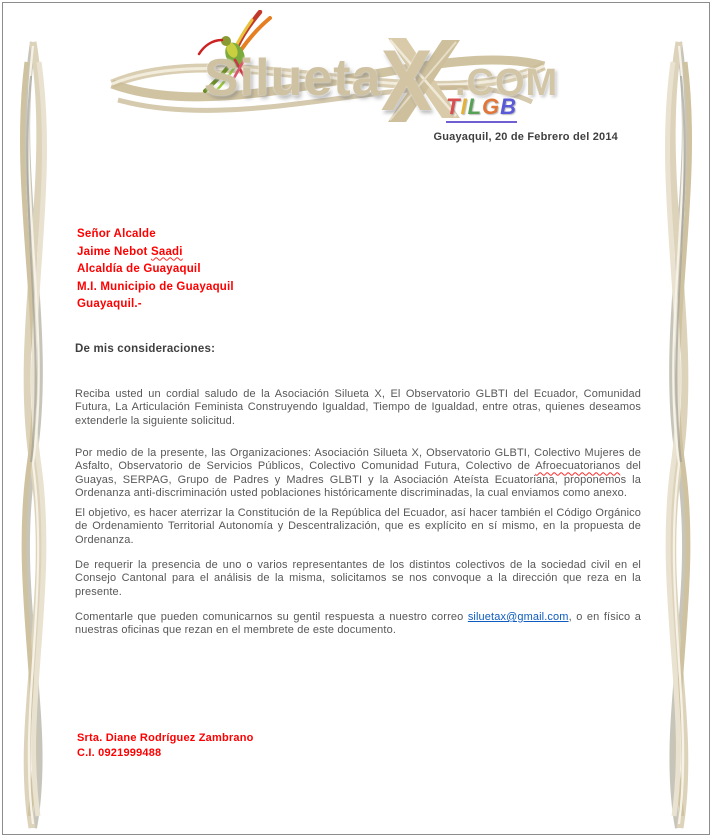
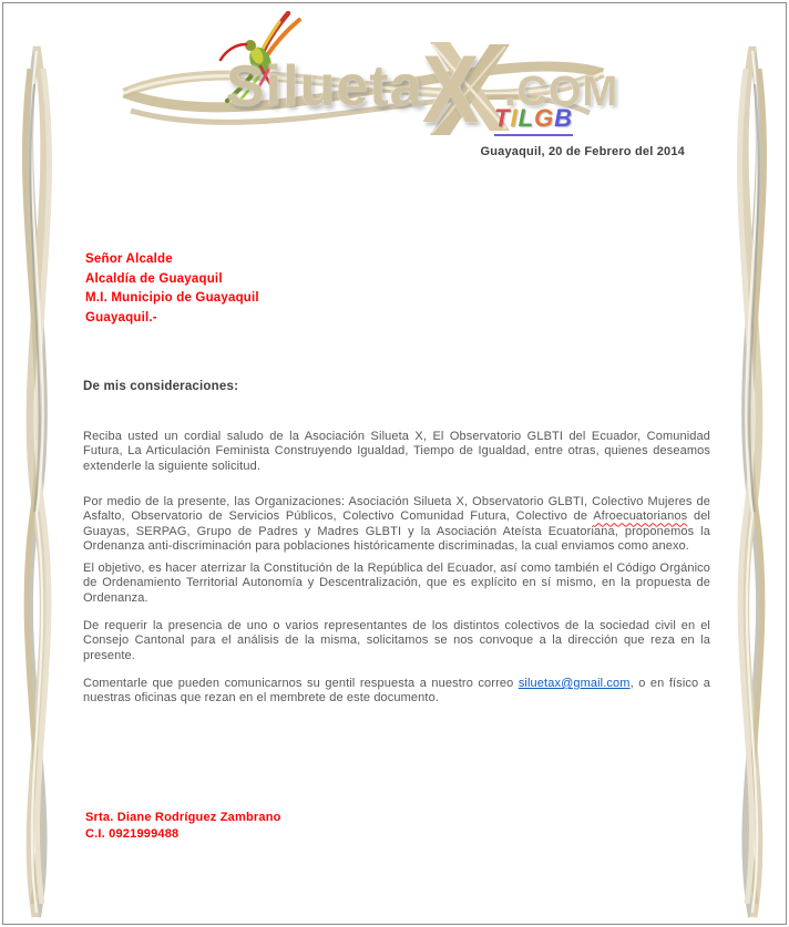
  Silueta
  X
  .COM
  TILGB
  Guayaquil, 20 de Febrero del 2014
  Señor Alcalde
- Jaime Nebot Saadi
  Alcaldía de Guayaquil
  M.I. Municipio de Guayaquil
  Guayaquil.-
  De mis consideraciones:
  Reciba usted un cordial saludo de la Asociación Silueta X, El Observatorio GLBTI del Ecuador, Comunidad Futura, La Articulación Feminista Construyendo Igualdad, Tiempo de Igualdad, entre otras, quienes deseamos extenderle la siguiente solicitud.
- Por medio de la presente, las Organizaciones: Asociación Silueta X, Observatorio GLBTI, Colectivo Mujeres de Asfalto, Observatorio de Servicios Públicos, Colectivo Comunidad Futura, Colectivo de Afroecuatorianos del Guayas, SERPAG, Grupo de Padres y Madres GLBTI y la Asociación Ateísta Ecuatoriana, proponemos la Ordenanza anti-discriminación usted poblaciones históricamente discriminadas, la cual enviamos como anexo.
+ Por medio de la presente, las Organizaciones: Asociación Silueta X, Observatorio GLBTI, Colectivo Mujeres de Asfalto, Observatorio de Servicios Públicos, Colectivo Comunidad Futura, Colectivo de Afroecuatorianos del Guayas, SERPAG, Grupo de Padres y Madres GLBTI y la Asociación Ateísta Ecuatoriana, proponemos la Ordenanza anti-discriminación para poblaciones históricamente discriminadas, la cual enviamos como anexo.
- El objetivo, es hacer aterrizar la Constitución de la República del Ecuador, así hacer también el Código Orgánico de Ordenamiento Territorial Autonomía y Descentralización, que es explícito en sí mismo, en la propuesta de Ordenanza.
+ El objetivo, es hacer aterrizar la Constitución de la República del Ecuador, así como también el Código Orgánico de Ordenamiento Territorial Autonomía y Descentralización, que es explícito en sí mismo, en la propuesta de Ordenanza.
  De requerir la presencia de uno o varios representantes de los distintos colectivos de la sociedad civil en el Consejo Cantonal para el análisis de la misma, solicitamos se nos convoque a la dirección que reza en la presente.
  Comentarle que pueden comunicarnos su gentil respuesta a nuestro correo siluetax@gmail.com, o en físico a nuestras oficinas que rezan en el membrete de este documento.
  Srta. Diane Rodríguez Zambrano
  C.I. 0921999488
